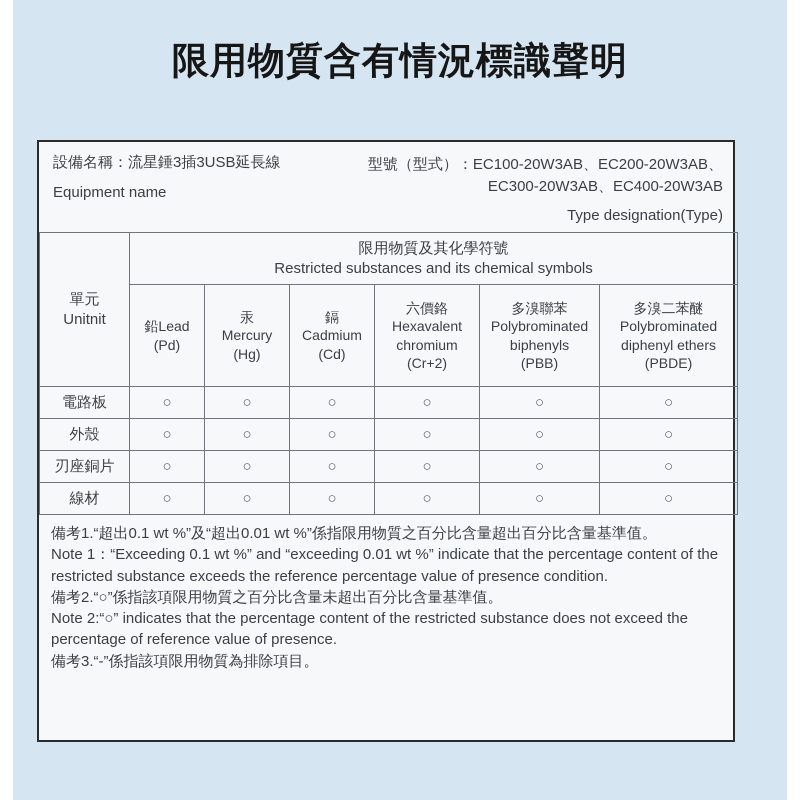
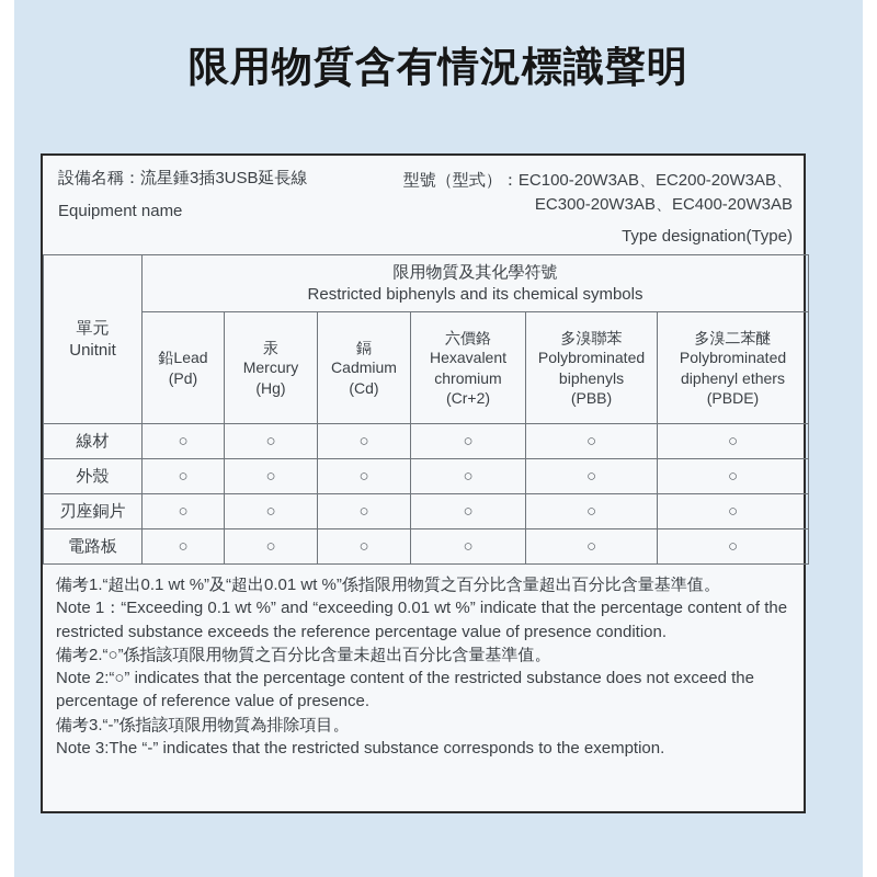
  限用物質含有情況標識聲明
  設備名稱：流星錘3插3USB延長線
  Equipment name
  型號（型式）：EC100-20W3AB、EC200-20W3AB、
  EC300-20W3AB、EC400-20W3AB
  Type designation(Type)
- 單元 Unitnit	限用物質及其化學符號 Restricted substances and its chemical symbols
+ 單元 Unitnit	限用物質及其化學符號 Restricted biphenyls and its chemical symbols
  鉛Lead (Pd)	汞 Mercury (Hg)	鎘 Cadmium (Cd)	六價鉻 Hexavalent chromium (Cr+2)	多溴聯苯 Polybrominated biphenyls (PBB)	多溴二苯醚 Polybrominated diphenyl ethers (PBDE)
- 電路板	○	○	○	○	○	○
+ 線材	○	○	○	○	○	○
  外殼	○	○	○	○	○	○
  刃座銅片	○	○	○	○	○	○
- 線材	○	○	○	○	○	○
+ 電路板	○	○	○	○	○	○
  備考1.“超出0.1 wt %”及“超出0.01 wt %”係指限用物質之百分比含量超出百分比含量基準值。
  Note 1：“Exceeding 0.1 wt %” and “exceeding 0.01 wt %” indicate that the percentage content of the restricted substance exceeds the reference percentage value of presence condition.
  備考2.“○”係指該項限用物質之百分比含量未超出百分比含量基準值。
  Note 2:“○” indicates that the percentage content of the restricted substance does not exceed the percentage of reference value of presence.
  備考3.“-”係指該項限用物質為排除項目。
+ Note 3:The “-” indicates that the restricted substance corresponds to the exemption.
